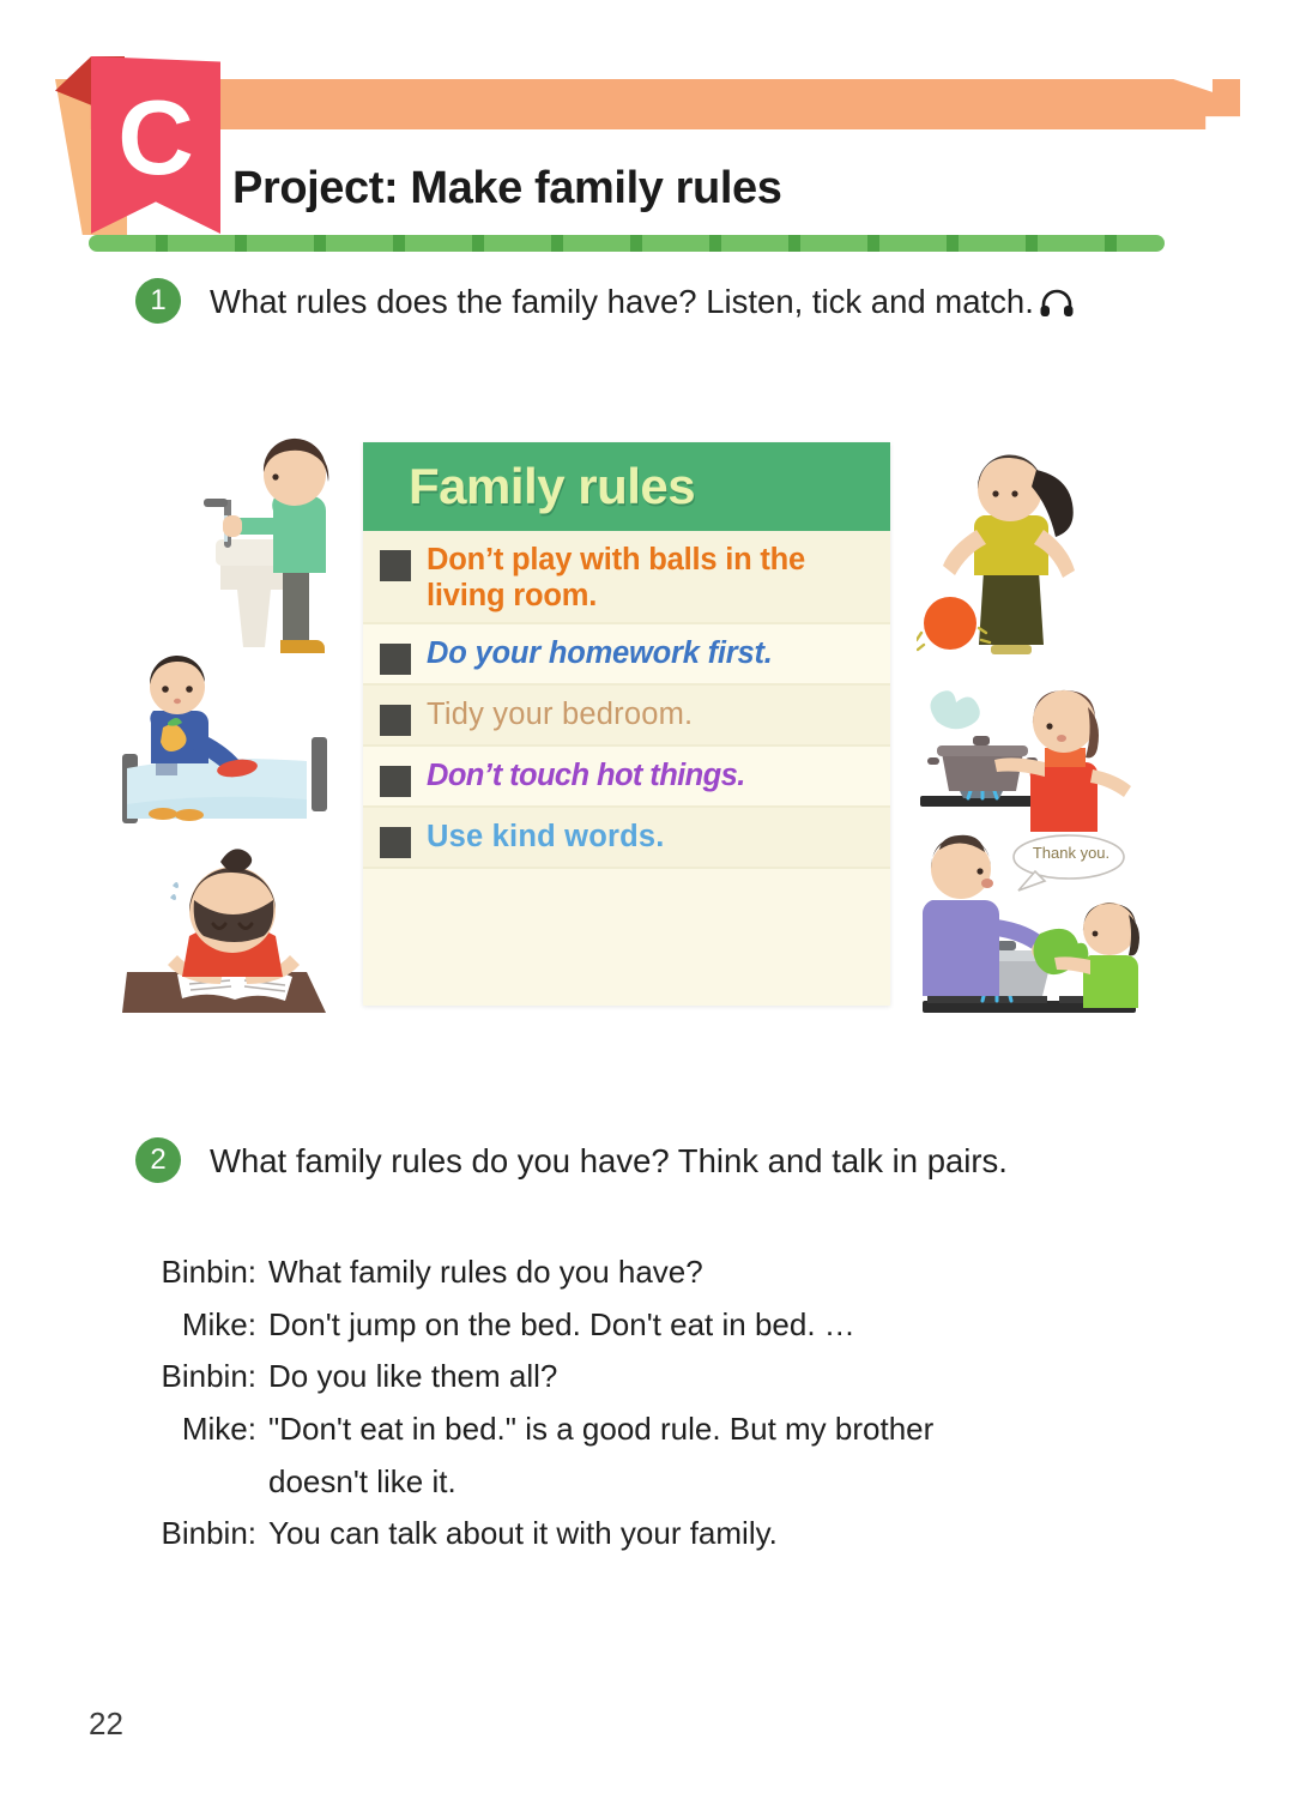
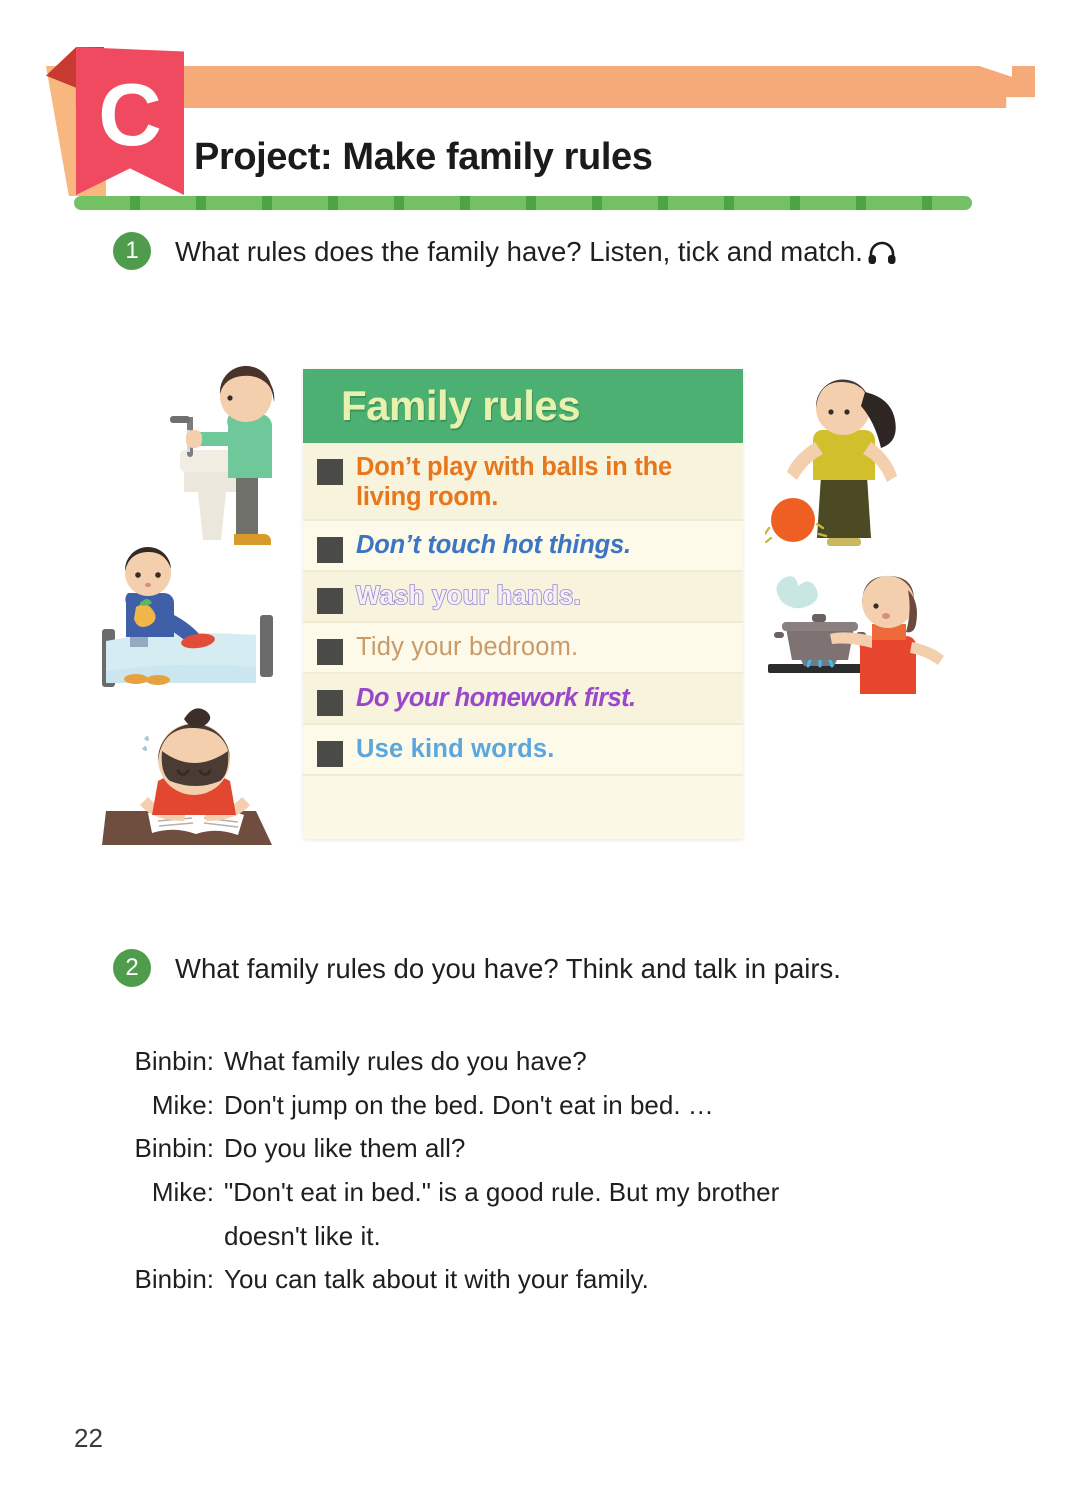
  C
  Project: Make family rules
  1
  What rules does the family have? Listen, tick and match.
  Family rules
  Don’t play with balls in the living room.
- Do your homework first.
+ Don’t touch hot things.
+ Wash your hands.
  Tidy your bedroom.
- Don’t touch hot things.
+ Do your homework first.
  Use kind words.
- Thank you.
  2
  What family rules do you have? Think and talk in pairs.
  Binbin:
  What family rules do you have?
  Mike:
  Don't jump on the bed. Don't eat in bed. …
  Binbin:
  Do you like them all?
  Mike:
  "Don't eat in bed." is a good rule. But my brother
  doesn't like it.
  Binbin:
  You can talk about it with your family.
  22
